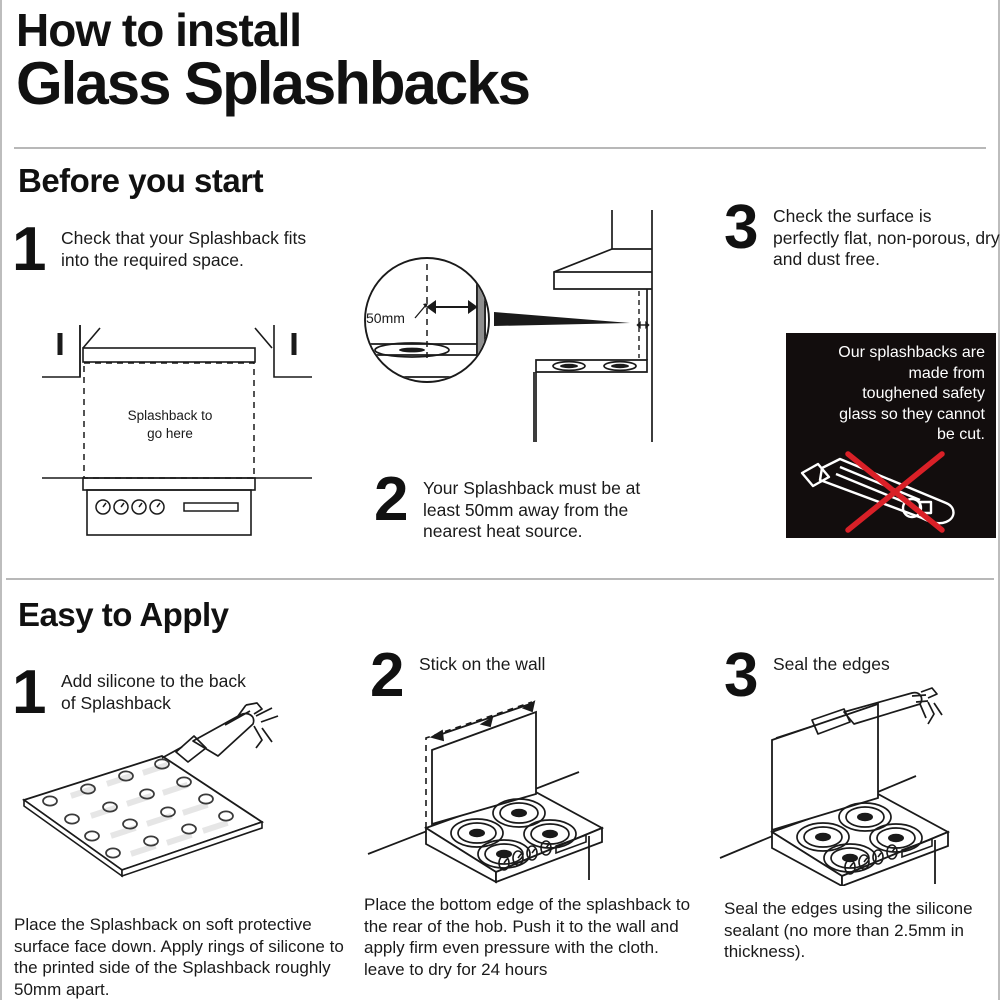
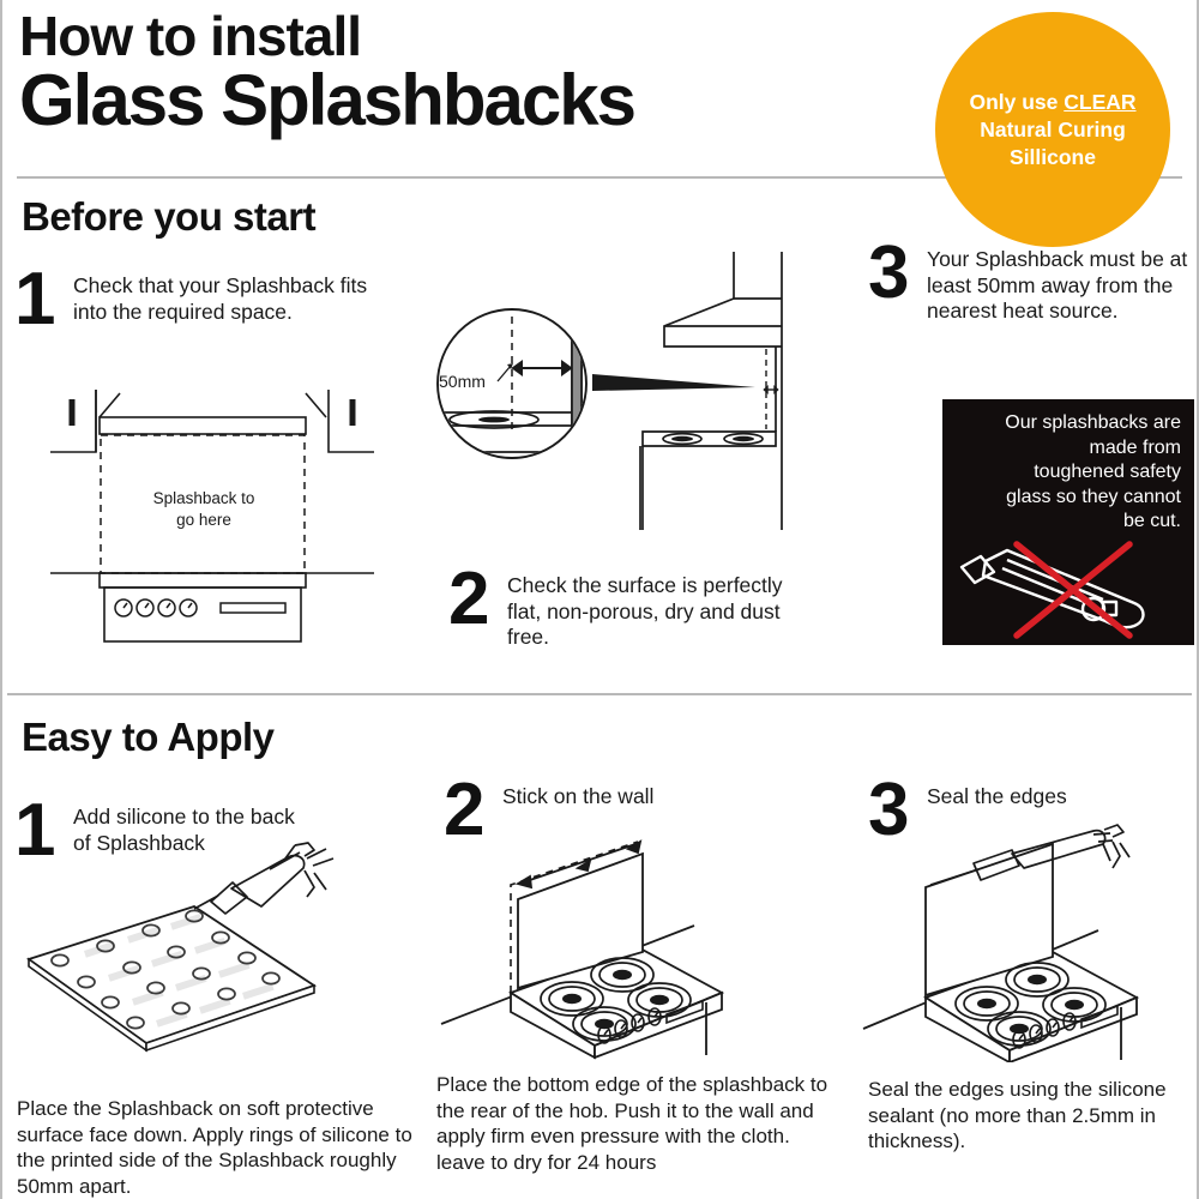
  How to install
  Glass Splashbacks
+ Only use CLEAR
+ Natural Curing
+ Sillicone
  Before you start
  Easy to Apply
  1
  Check that your Splashback fits into the required space.
  Splashback to
  go here
  2
- Your Splashback must be at least 50mm away from the nearest heat source.
+ Check the surface is perfectly flat, non-porous, dry and dust free.
  50mm
  3
- Check the surface is perfectly flat, non-porous, dry and dust free.
+ Your Splashback must be at least 50mm away from the nearest heat source.
  Our splashbacks are
  made from
  toughened safety
  glass so they cannot
  be cut.
  1
  Add silicone to the back of Splashback
  Place the Splashback on soft protective surface face down. Apply rings of silicone to the printed side of the Splashback roughly 50mm apart.
  2
  Stick on the wall
  Place the bottom edge of the splashback to the rear of the hob. Push it to the wall and apply firm even pressure with the cloth. leave to dry for 24 hours
  3
  Seal the edges
  Seal the edges using the silicone sealant (no more than 2.5mm in thickness).
